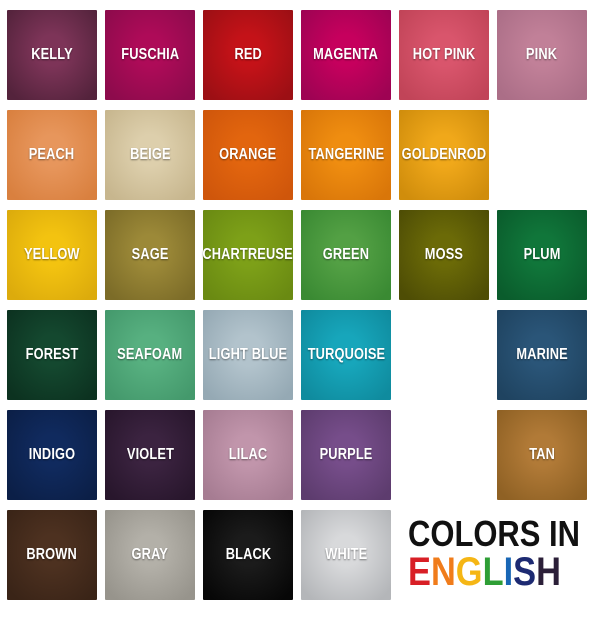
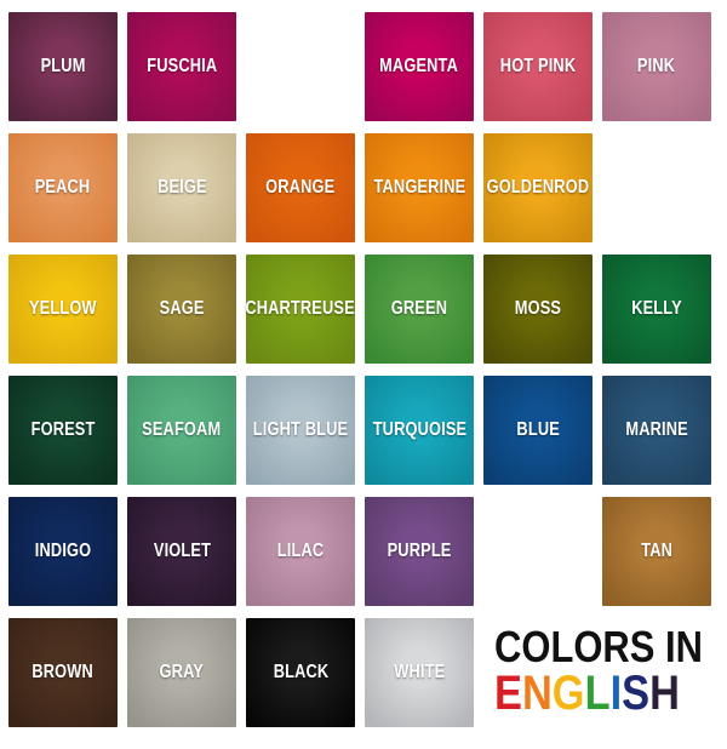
- KELLY
+ PLUM
  FUSCHIA
- RED
  MAGENTA
  HOT PINK
  PINK
  PEACH
  BEIGE
  ORANGE
  TANGERINE
  GOLDENROD
  YELLOW
  SAGE
  CHARTREUSE
  GREEN
  MOSS
- PLUM
+ KELLY
  FOREST
  SEAFOAM
  LIGHT BLUE
  TURQUOISE
+ BLUE
  MARINE
  INDIGO
  VIOLET
  LILAC
  PURPLE
  TAN
  BROWN
  GRAY
  BLACK
  WHITE
  COLORS IN
  ENGLISH
